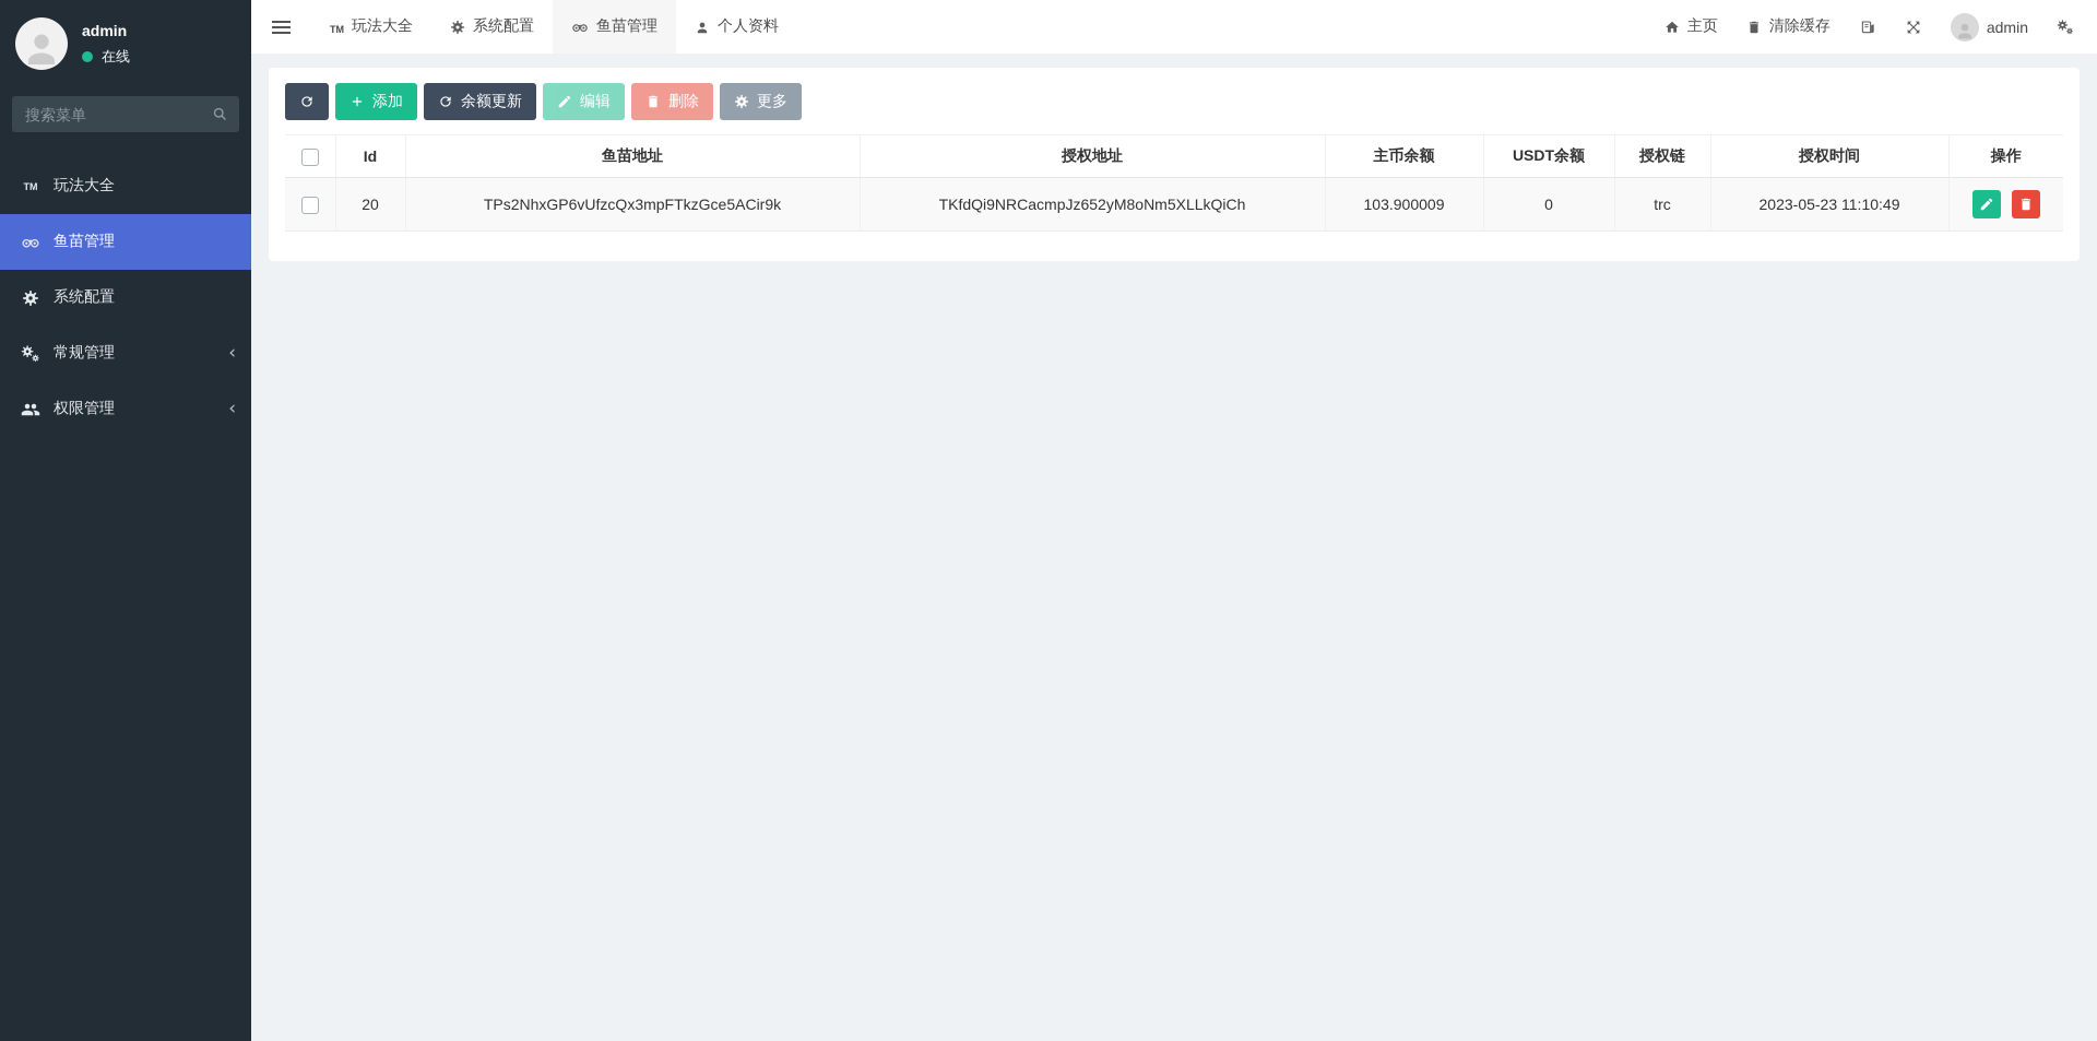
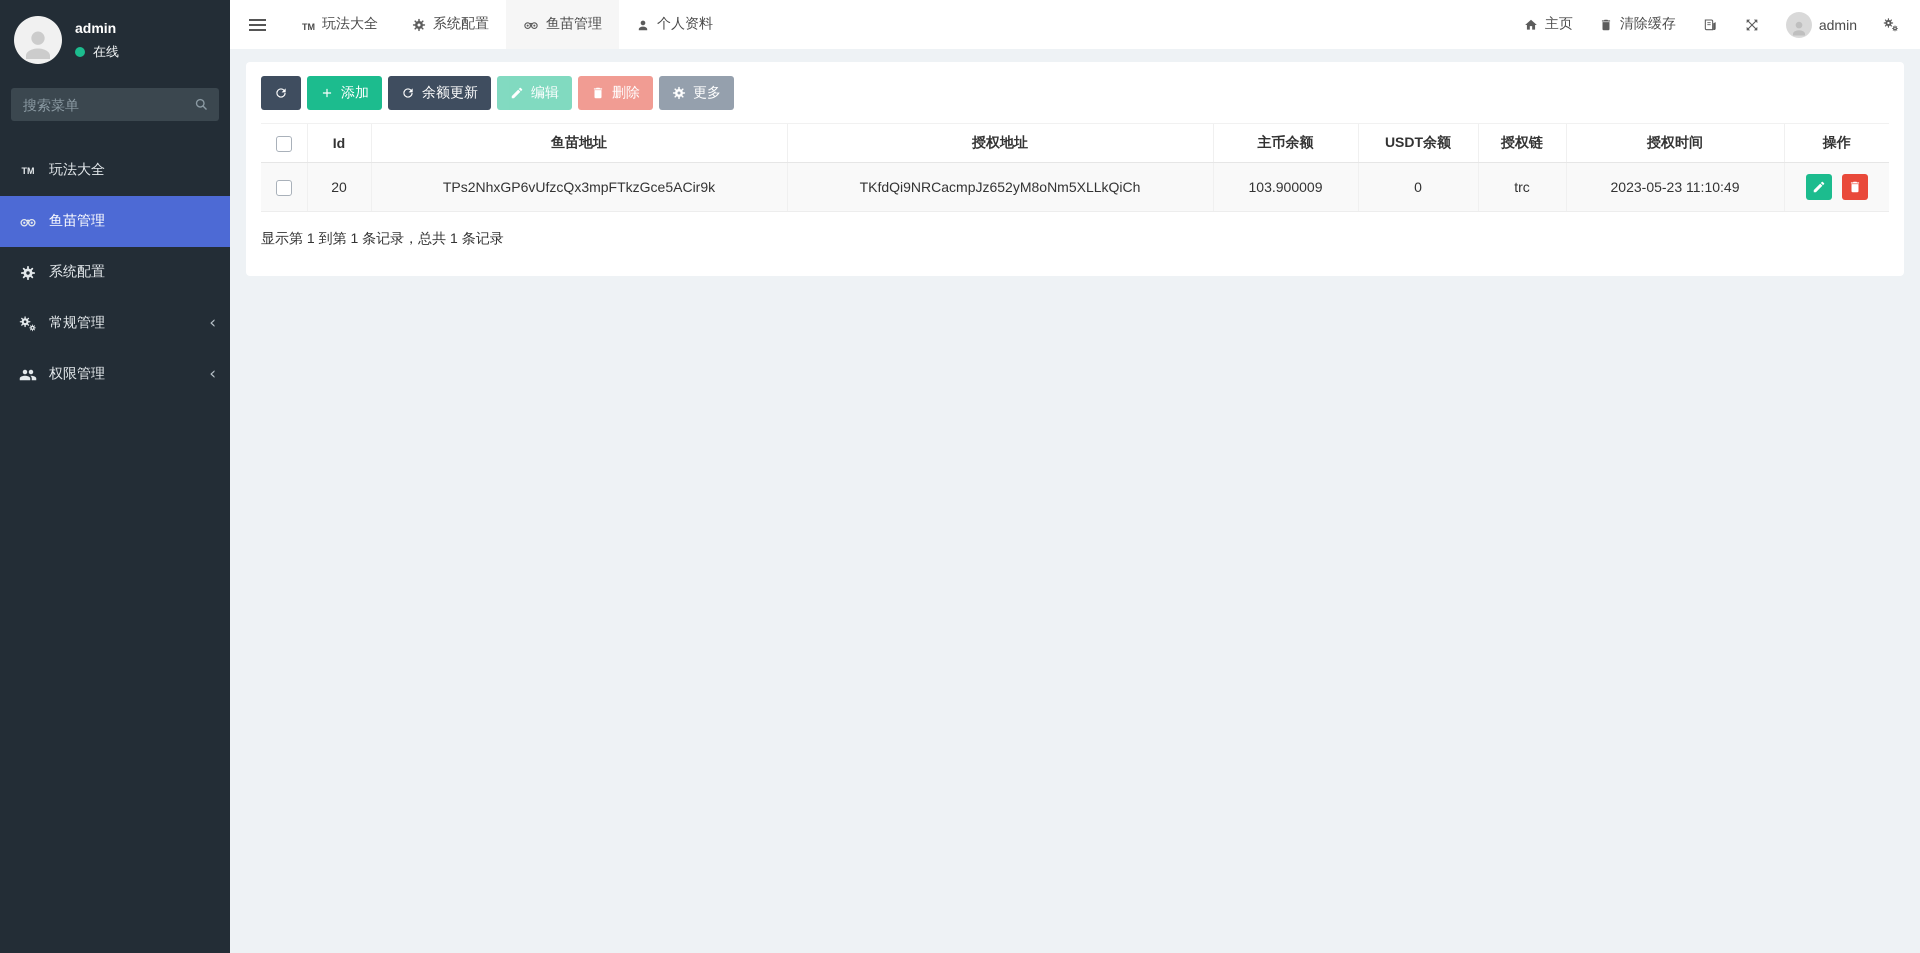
  admin
  在线
  搜索菜单
  TM
  玩法大全
  鱼苗管理
  系统配置
  常规管理
  ‹
  权限管理
  ‹
  TM
  玩法大全
  系统配置
  鱼苗管理
  个人资料
  主页
  清除缓存
  admin
  添加
  余额更新
  编辑
  删除
  更多
  	Id	鱼苗地址	授权地址	主币余额	USDT余额	授权链	授权时间	操作
  	20	TPs2NhxGP6vUfzcQx3mpFTkzGce5ACir9k	TKfdQi9NRCacmpJz652yM8oNm5XLLkQiCh	103.900009	0	trc	2023-05-23 11:10:49
+ 显示第 1 到第 1 条记录，总共 1 条记录
